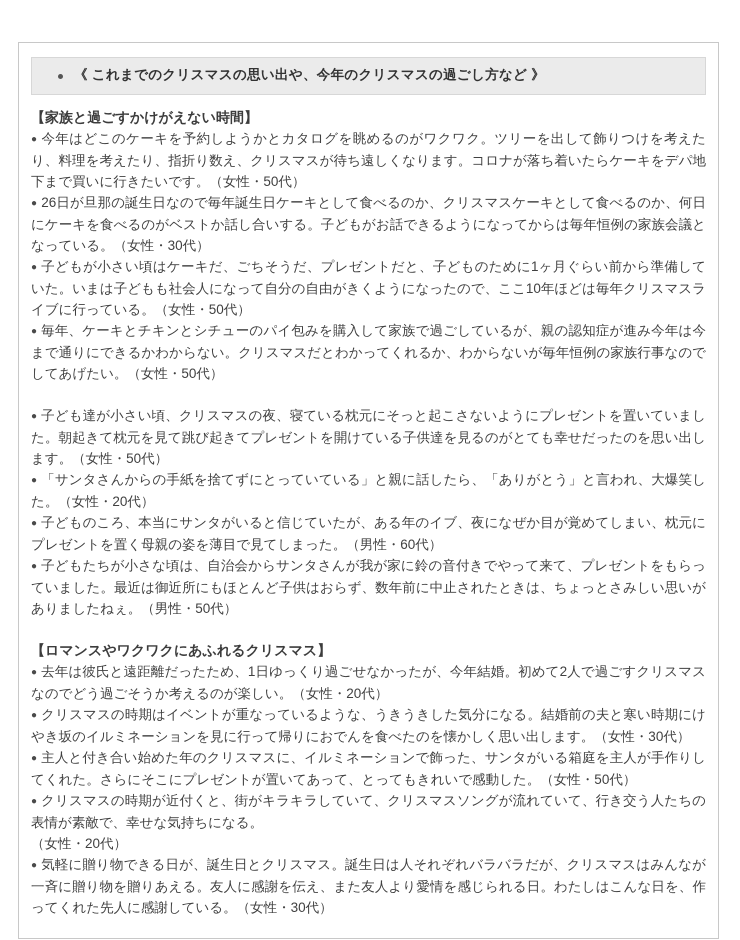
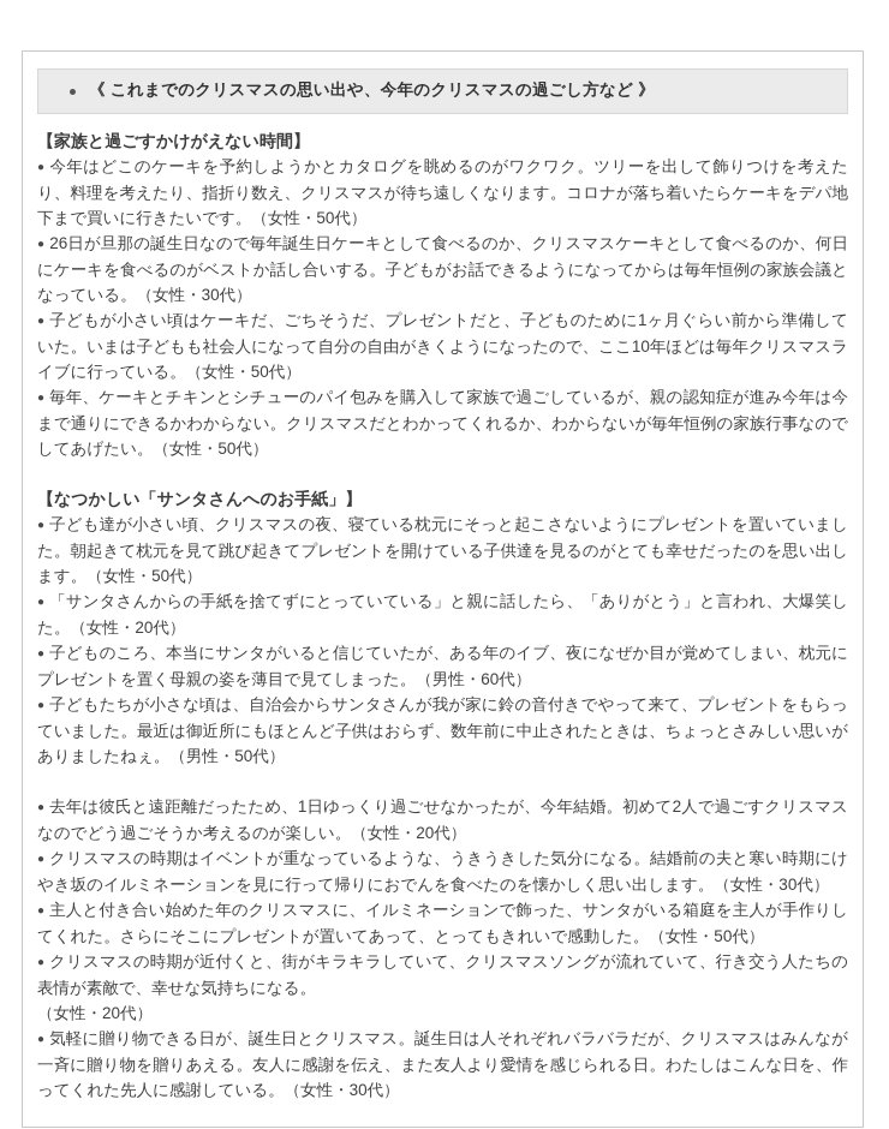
  《 これまでのクリスマスの思い出や、今年のクリスマスの過ごし方など 》
  【家族と過ごすかけがえない時間】
  ● 今年はどこのケーキを予約しようかとカタログを眺めるのがワクワク。ツリーを出して飾りつけを考えたり、料理を考えたり、指折り数え、クリスマスが待ち遠しくなります。コロナが落ち着いたらケーキをデパ地下まで買いに行きたいです。（女性・50代）
  ● 26日が旦那の誕生日なので毎年誕生日ケーキとして食べるのか、クリスマスケーキとして食べるのか、何日にケーキを食べるのがベストか話し合いする。子どもがお話できるようになってからは毎年恒例の家族会議となっている。（女性・30代）
  ● 子どもが小さい頃はケーキだ、ごちそうだ、プレゼントだと、子どものために1ヶ月ぐらい前から準備していた。いまは子どもも社会人になって自分の自由がきくようになったので、ここ10年ほどは毎年クリスマスライブに行っている。（女性・50代）
  ● 毎年、ケーキとチキンとシチューのパイ包みを購入して家族で過ごしているが、親の認知症が進み今年は今まで通りにできるかわからない。クリスマスだとわかってくれるか、わからないが毎年恒例の家族行事なのでしてあげたい。（女性・50代）
+ 【なつかしい「サンタさんへのお手紙」】
  ● 子ども達が小さい頃、クリスマスの夜、寝ている枕元にそっと起こさないようにプレゼントを置いていました。朝起きて枕元を見て跳び起きてプレゼントを開けている子供達を見るのがとても幸せだったのを思い出します。（女性・50代）
  ● 「サンタさんからの手紙を捨てずにとっていている」と親に話したら、「ありがとう」と言われ、大爆笑した。（女性・20代）
  ● 子どものころ、本当にサンタがいると信じていたが、ある年のイブ、夜になぜか目が覚めてしまい、枕元にプレゼントを置く母親の姿を薄目で見てしまった。（男性・60代）
  ● 子どもたちが小さな頃は、自治会からサンタさんが我が家に鈴の音付きでやって来て、プレゼントをもらっていました。最近は御近所にもほとんど子供はおらず、数年前に中止されたときは、ちょっとさみしい思いがありましたねぇ。（男性・50代）
- 【ロマンスやワクワクにあふれるクリスマス】
  ● 去年は彼氏と遠距離だったため、1日ゆっくり過ごせなかったが、今年結婚。初めて2人で過ごすクリスマスなのでどう過ごそうか考えるのが楽しい。（女性・20代）
  ● クリスマスの時期はイベントが重なっているような、うきうきした気分になる。結婚前の夫と寒い時期にけやき坂のイルミネーションを見に行って帰りにおでんを食べたのを懐かしく思い出します。（女性・30代）
  ● 主人と付き合い始めた年のクリスマスに、イルミネーションで飾った、サンタがいる箱庭を主人が手作りしてくれた。さらにそこにプレゼントが置いてあって、とってもきれいで感動した。（女性・50代）
  ● クリスマスの時期が近付くと、街がキラキラしていて、クリスマスソングが流れていて、行き交う人たちの表情が素敵で、幸せな気持ちになる。
  （女性・20代）
  ● 気軽に贈り物できる日が、誕生日とクリスマス。誕生日は人それぞれバラバラだが、クリスマスはみんなが一斉に贈り物を贈りあえる。友人に感謝を伝え、また友人より愛情を感じられる日。わたしはこんな日を、作ってくれた先人に感謝している。（女性・30代）
